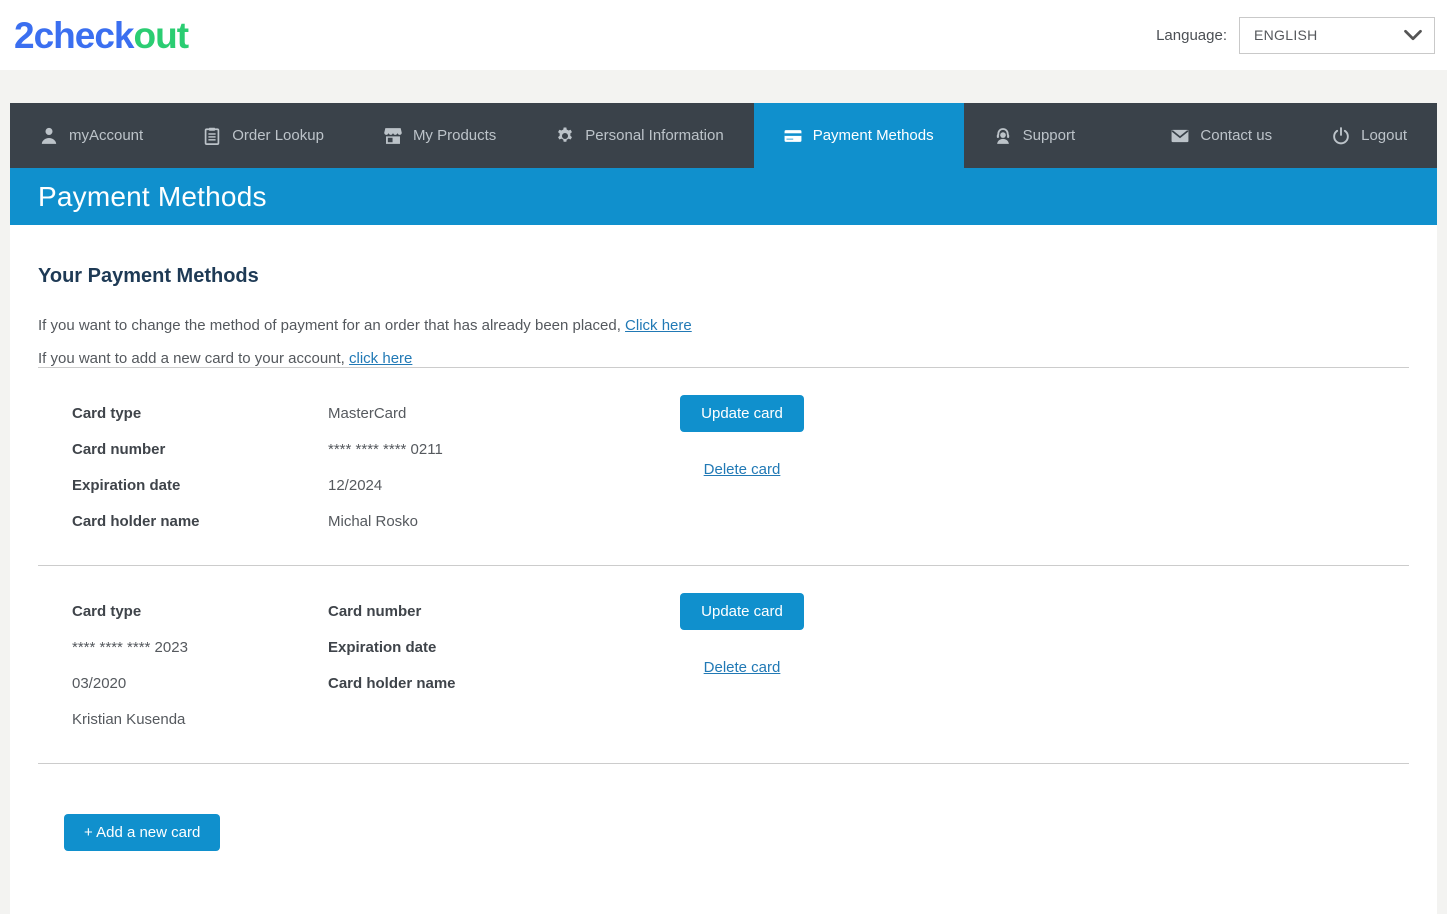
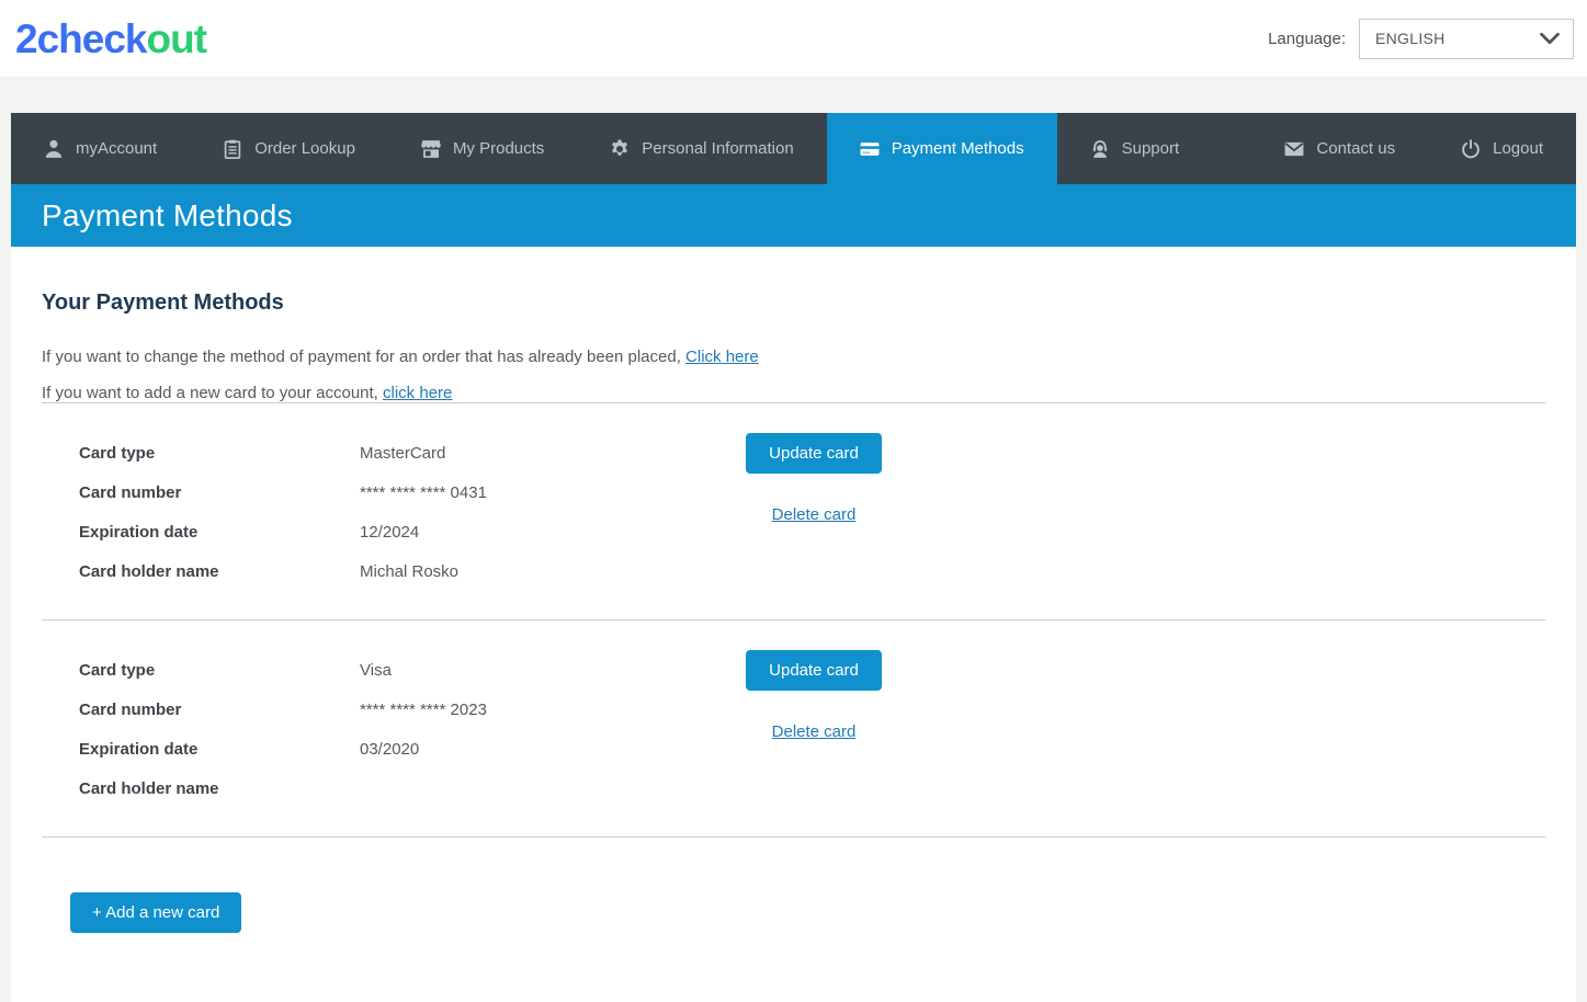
  2checkout
  Language:
  ENGLISH
  myAccount
  Order Lookup
  My Products
  Personal Information
  Payment Methods
  Support
  Contact us
  Logout
  Payment Methods
  Your Payment Methods
  If you want to change the method of payment for an order that has already been placed, Click here
  If you want to add a new card to your account, click here
  Card type
  MasterCard
  Card number
- **** **** **** 0211
+ **** **** **** 0431
  Expiration date
  12/2024
  Card holder name
  Michal Rosko
  Update card
  Delete card
  Card type
+ Visa
  Card number
  **** **** **** 2023
  Expiration date
  03/2020
  Card holder name
- Kristian Kusenda
  Update card
  Delete card
  + Add a new card
